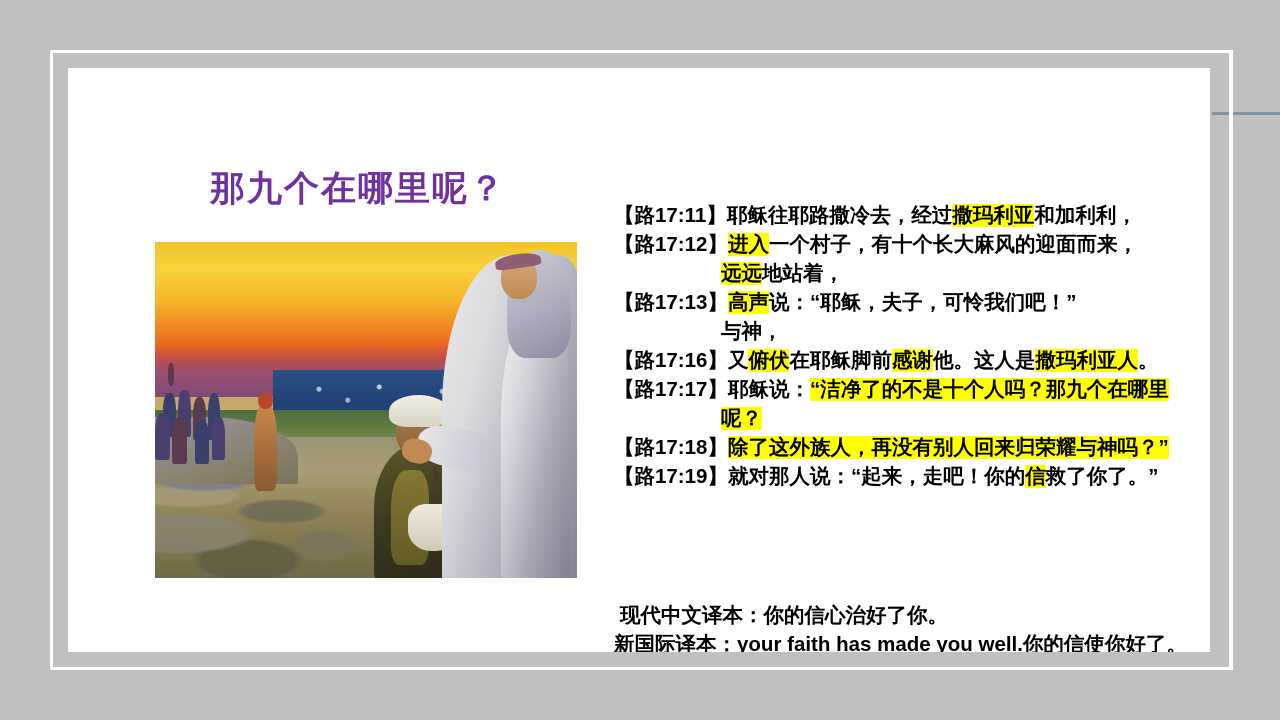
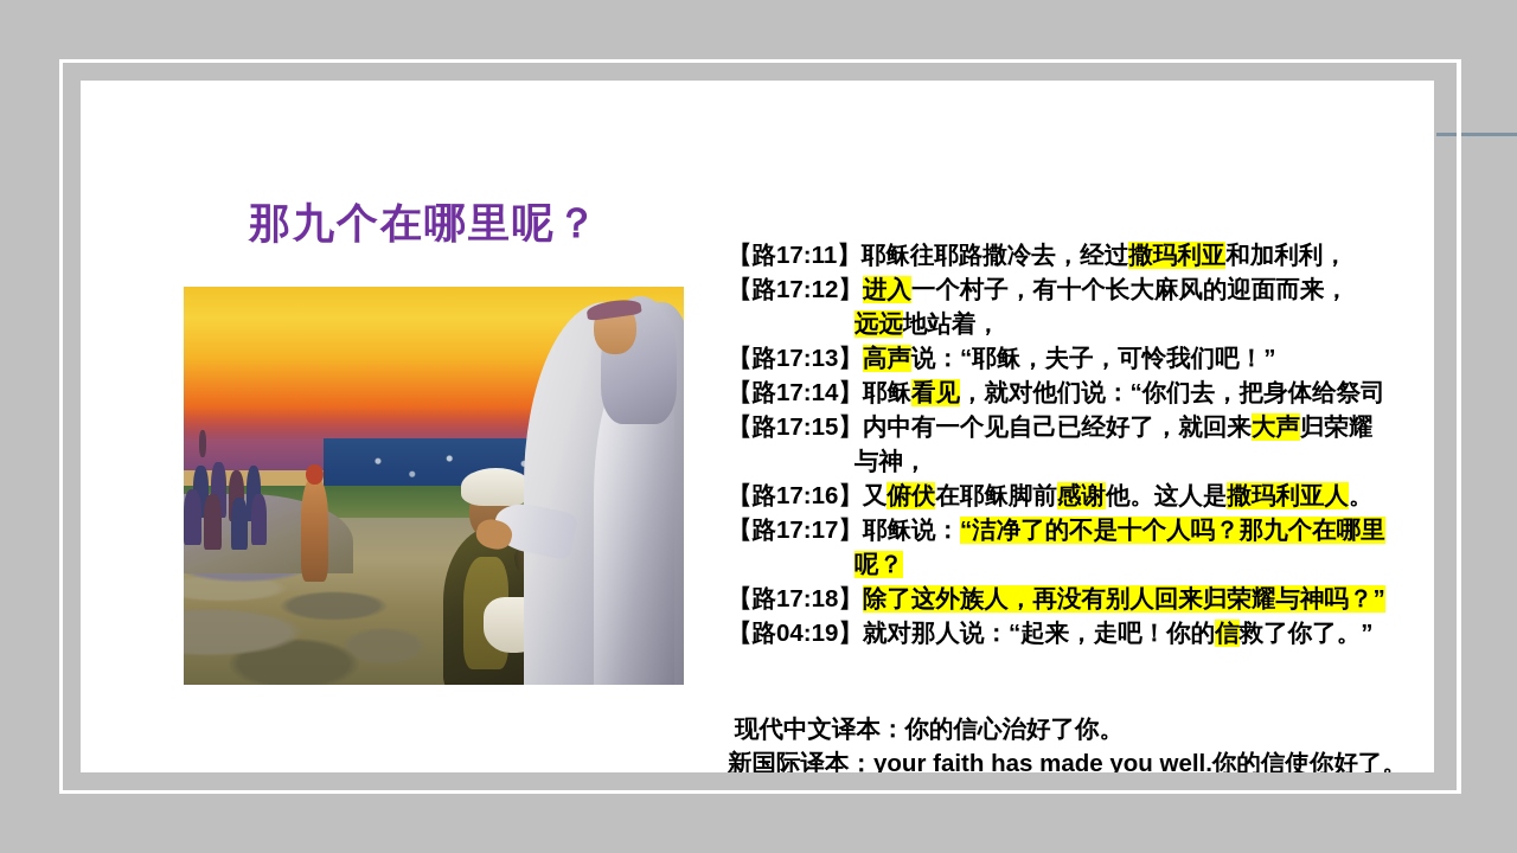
  那九个在哪里呢？
  【路17:11】耶稣往耶路撒冷去，经过撒玛利亚和加利利，
  【路17:12】进入一个村子，有十个长大麻风的迎面而来，
  远远地站着，
  【路17:13】高声说：“耶稣，夫子，可怜我们吧！”
+ 【路17:14】耶稣看见，就对他们说：“你们去，把身体给祭司
+ 【路17:15】内中有一个见自己已经好了，就回来大声归荣耀
  与神，
  【路17:16】又俯伏在耶稣脚前感谢他。这人是撒玛利亚人。
  【路17:17】耶稣说：“洁净了的不是十个人吗？那九个在哪里
  呢？
  【路17:18】除了这外族人，再没有别人回来归荣耀与神吗？”
- 【路17:19】就对那人说：“起来，走吧！你的信救了你了。”
+ 【路04:19】就对那人说：“起来，走吧！你的信救了你了。”
  现代中文译本：你的信心治好了你。
  新国际译本：your faith has made you well.你的信使你好了。
